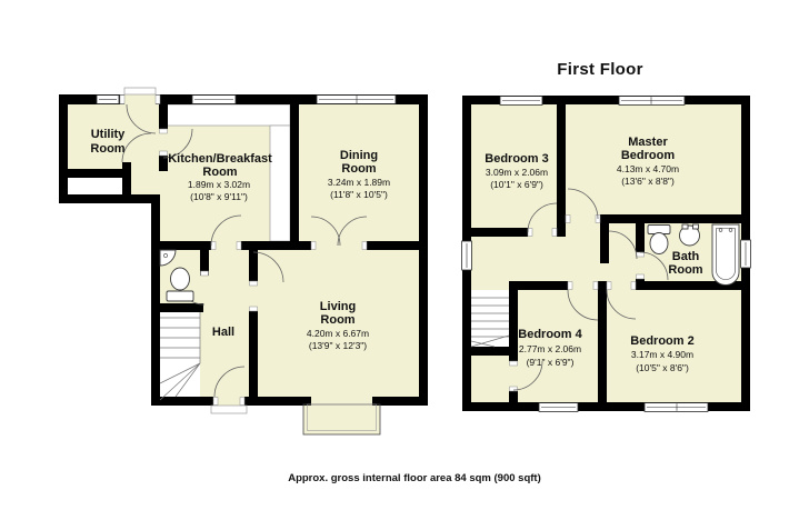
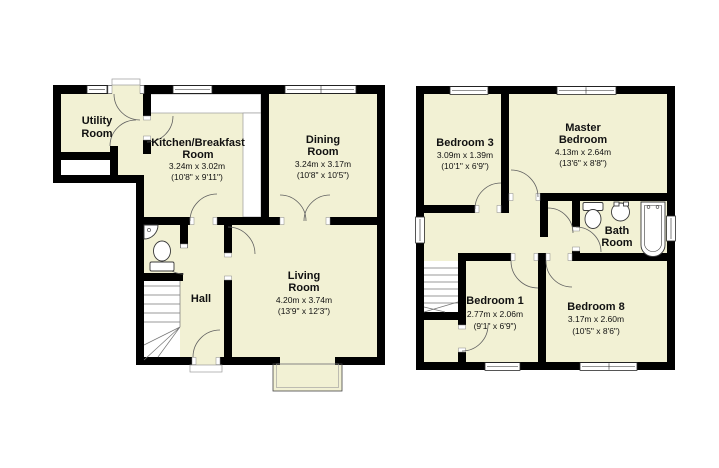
- First Floor
  Utility
  Room
  Kitchen/Breakfast
  Room
- 1.89m x 3.02m
+ 3.24m x 3.02m
  (10'8" x 9'11")
  Dining
  Room
- 3.24m x 1.89m
+ 3.24m x 3.17m
- (11'8" x 10'5")
+ (10'8" x 10'5")
  Hall
  Living
  Room
- 4.20m x 6.67m
+ 4.20m x 3.74m
  (13'9" x 12'3")
  Bedroom 3
- 3.09m x 2.06m
+ 3.09m x 1.39m
  (10'1" x 6'9")
  Master
  Bedroom
- 4.13m x 4.70m
+ 4.13m x 2.64m
  (13'6" x 8'8")
  Bath
  Room
- Bedroom 4
+ Bedroom 1
  2.77m x 2.06m
  (9'1" x 6'9")
- Bedroom 2
+ Bedroom 8
- 3.17m x 4.90m
+ 3.17m x 2.60m
  (10'5" x 8'6")
- Approx. gross internal floor area 84 sqm (900 sqft)
